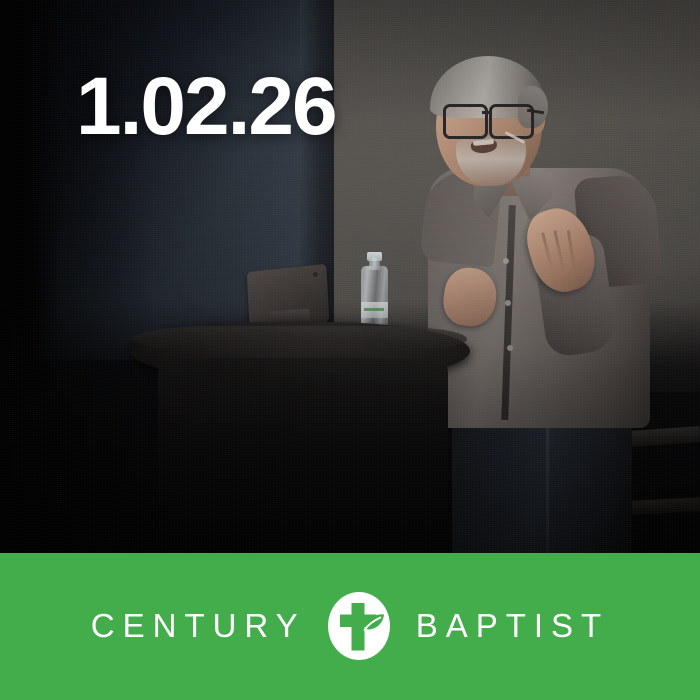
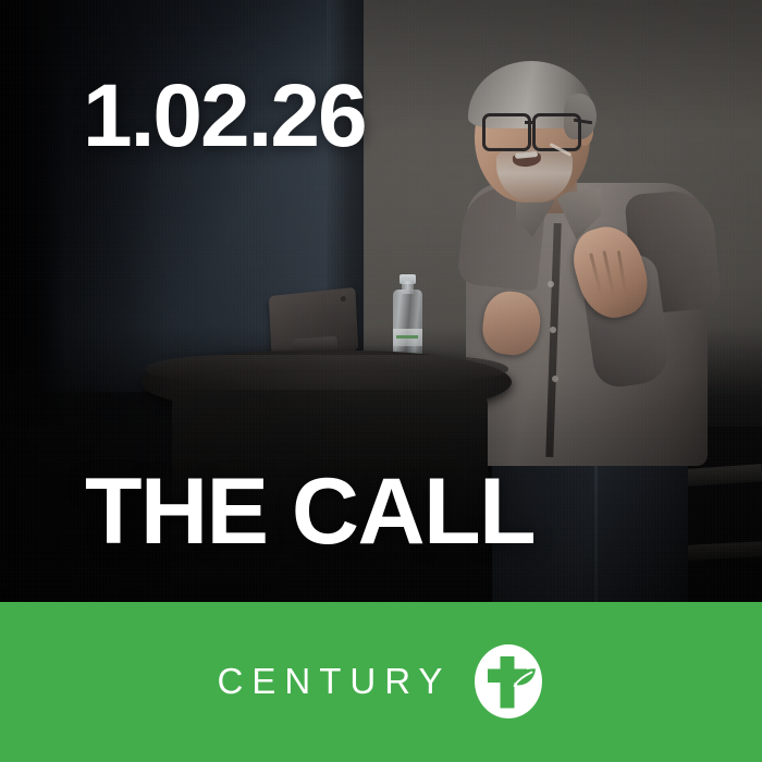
  1.02.26
+ THE CALL
  CENTURY
- BAPTIST
